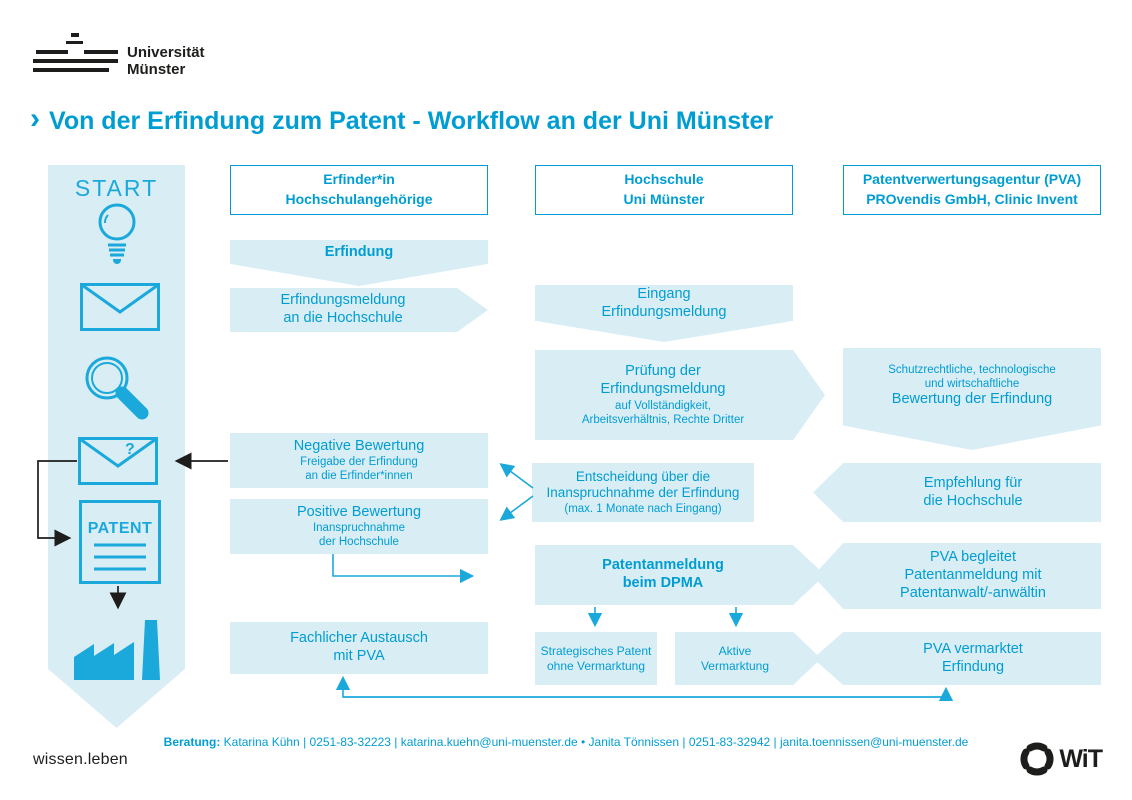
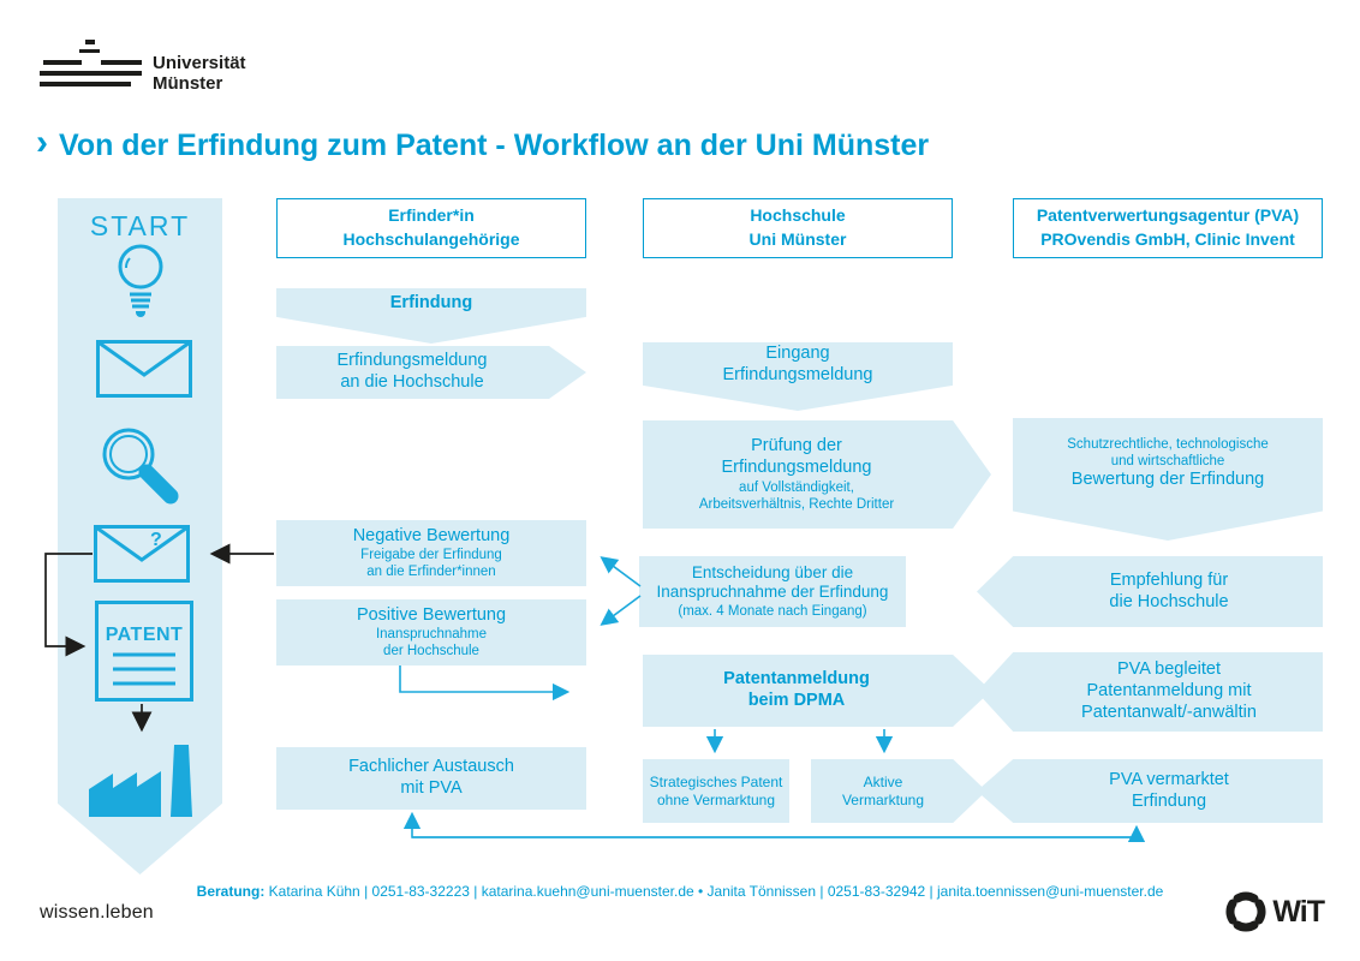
  Universität
  Münster
  ›
  Von der Erfindung zum Patent - Workflow an der Uni Münster
  START
  ?
  PATENT
  Erfinder*in
  Hochschulangehörige
  Hochschule
  Uni Münster
  Patentverwertungsagentur (PVA)
  PROvendis GmbH, Clinic Invent
  Erfindung
  Erfindungsmeldung
  an die Hochschule
  Eingang
  Erfindungsmeldung
  Prüfung der
  Erfindungsmeldung
  auf Vollständigkeit,
  Arbeitsverhältnis, Rechte Dritter
  Schutzrechtliche, technologische
  und wirtschaftliche
  Bewertung der Erfindung
  Negative Bewertung
  Freigabe der Erfindung
  an die Erfinder*innen
  Positive Bewertung
  Inanspruchnahme
  der Hochschule
  Entscheidung über die
  Inanspruchnahme der Erfindung
- (max. 1 Monate nach Eingang)
+ (max. 4 Monate nach Eingang)
  Empfehlung für
  die Hochschule
  Patentanmeldung
  beim DPMA
  PVA begleitet
  Patentanmeldung mit
  Patentanwalt/-anwältin
  Strategisches Patent
  ohne Vermarktung
  Aktive
  Vermarktung
  PVA vermarktet
  Erfindung
  Fachlicher Austausch
  mit PVA
  Beratung: Katarina Kühn | 0251-83-32223 | katarina.kuehn@uni-muenster.de • Janita Tönnissen | 0251-83-32942 | janita.toennissen@uni-muenster.de
  wissen.leben
  WiT
